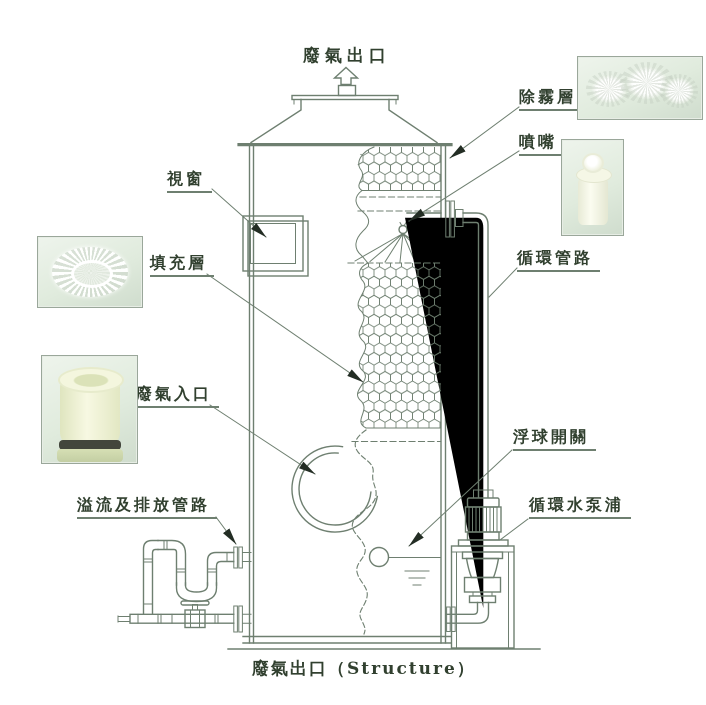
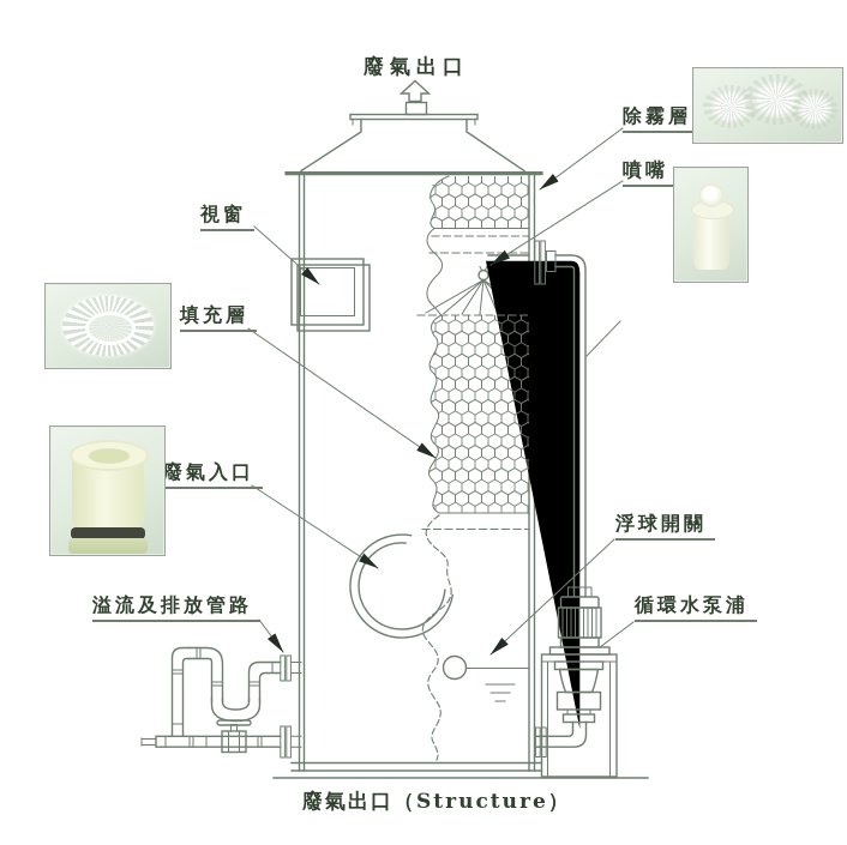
  廢氣出口
  除霧層
  噴嘴
- 循環管路
  視窗
  填充層
  廢氣入口
  溢流及排放管路
  浮球開關
  循環水泵浦
  廢氣出口（Structure）
